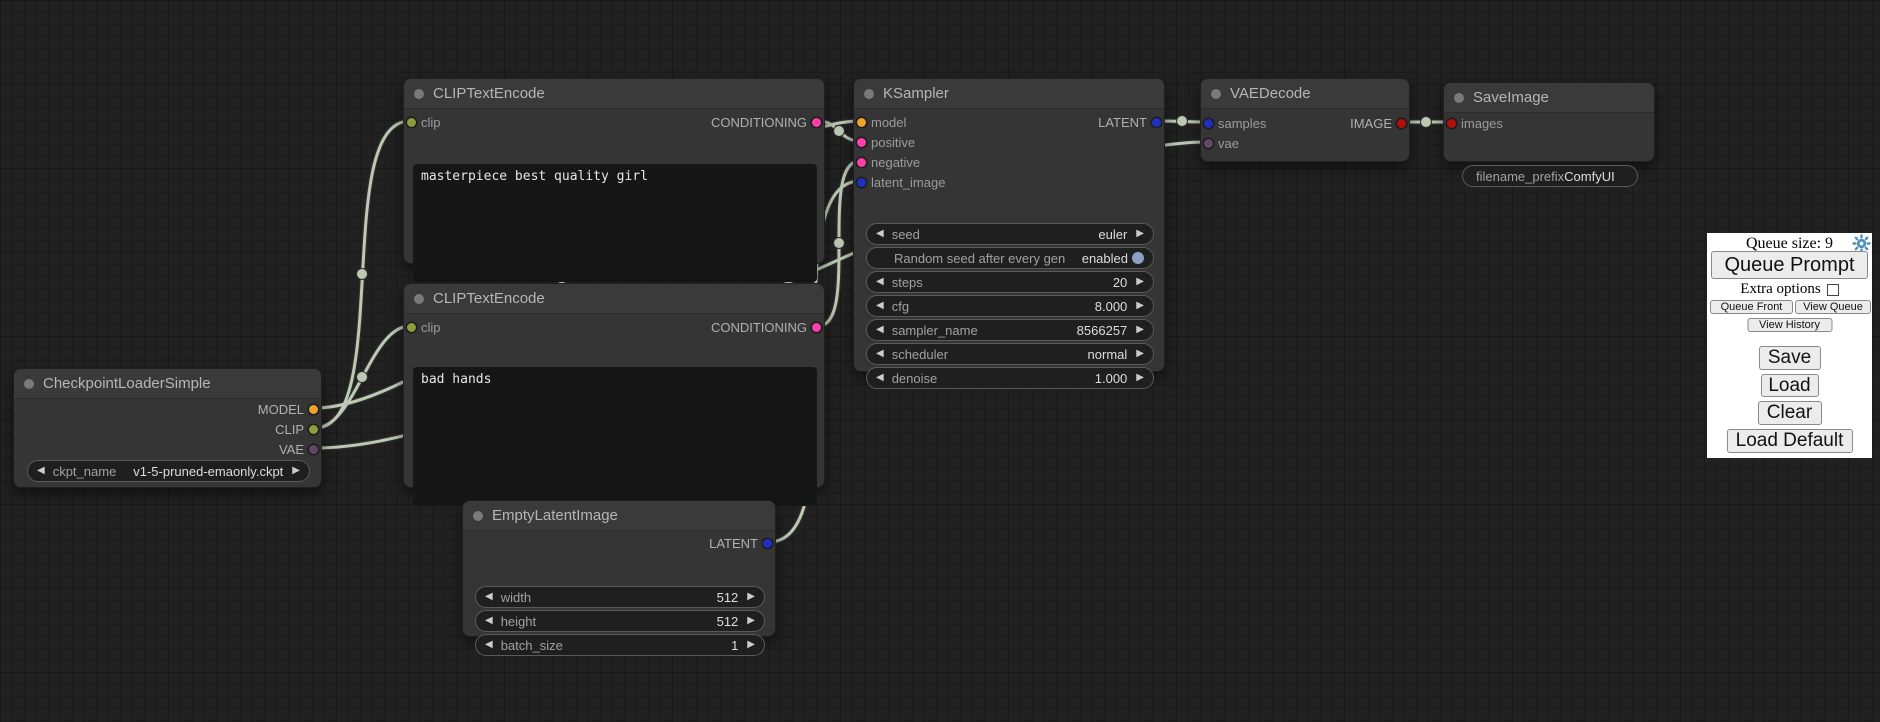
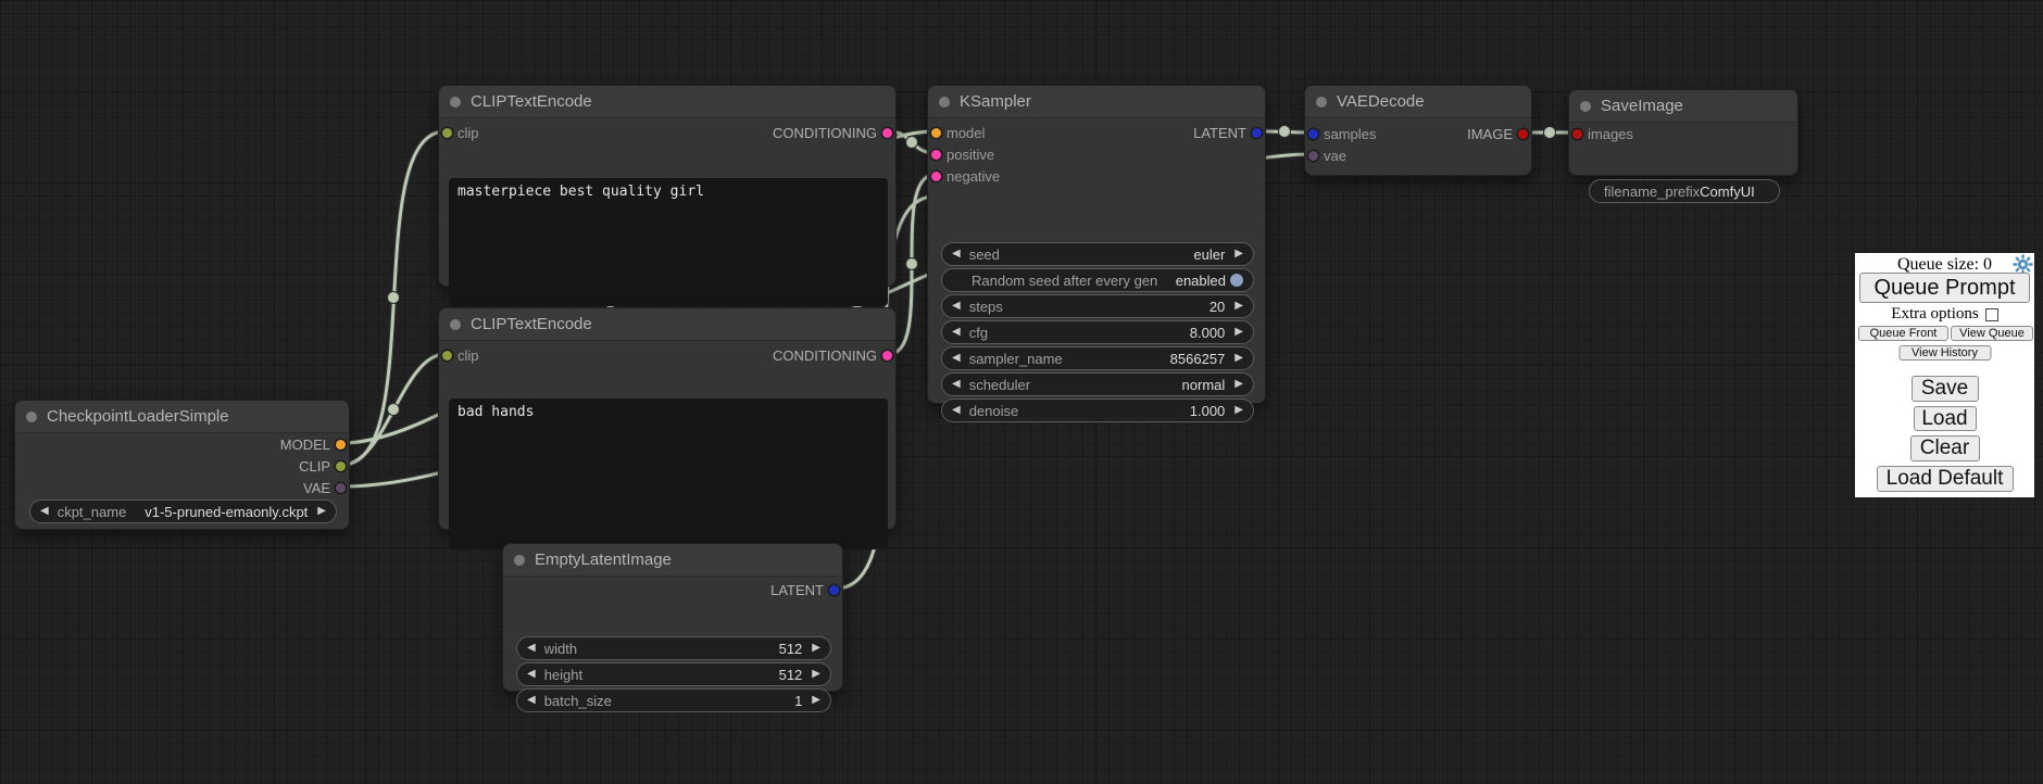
  CheckpointLoaderSimple
  MODEL
  CLIP
  VAE
  ◀
  ckpt_name
  v1-5-pruned-emaonly.ckpt
  ▶
  CLIPTextEncode
  clip
  CONDITIONING
  masterpiece best quality girl
  CLIPTextEncode
  clip
  CONDITIONING
  bad hands
  EmptyLatentImage
  LATENT
  ◀
  width
  512
  ▶
  ◀
  height
  512
  ▶
  ◀
  batch_size
  1
  ▶
  KSampler
  model
  LATENT
  positive
  negative
- latent_image
  ◀
  seed
  euler
  ▶
  Random seed after every gen
  enabled
  ◀
  steps
  20
  ▶
  ◀
  cfg
  8.000
  ▶
  ◀
  sampler_name
  8566257
  ▶
  ◀
  scheduler
  normal
  ▶
  ◀
  denoise
  1.000
  ▶
  VAEDecode
  samples
  IMAGE
  vae
  SaveImage
  images
  filename_prefix
  ComfyUI
- Queue size: 9
+ Queue size: 0
  Queue Prompt
  Extra options
  Queue Front
  View Queue
  View History
  Save
  Load
  Clear
  Load Default
